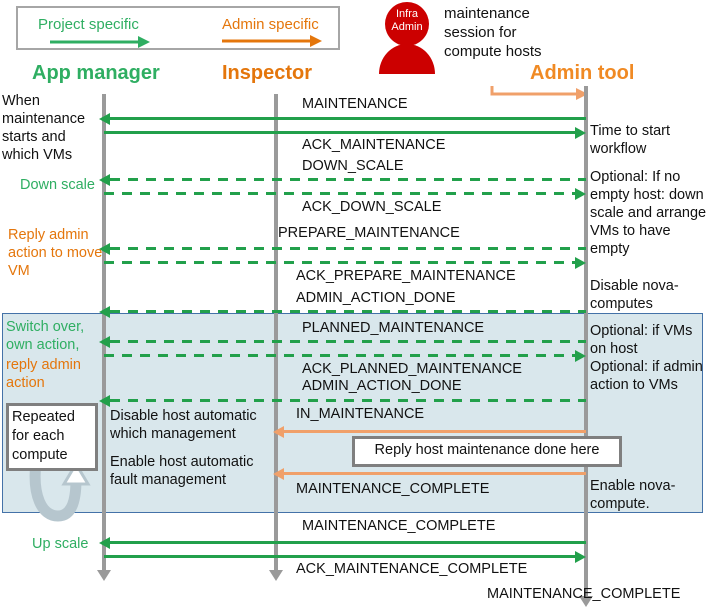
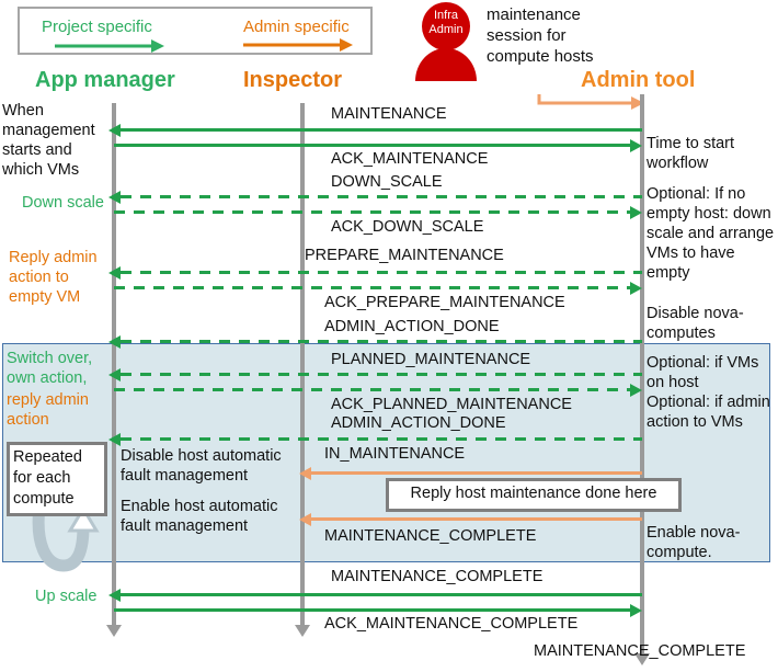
  Project specific
  Admin specific
  Infra
  Admin
  maintenance session for compute hosts
  App manager
  Inspector
  Admin tool
  MAINTENANCE
  ACK_MAINTENANCE
  DOWN_SCALE
  ACK_DOWN_SCALE
  PREPARE_MAINTENANCE
  ACK_PREPARE_MAINTENANCE
  ADMIN_ACTION_DONE
  PLANNED_MAINTENANCE
  ACK_PLANNED_MAINTENANCE
  ADMIN_ACTION_DONE
  IN_MAINTENANCE
  MAINTENANCE_COMPLETE
  MAINTENANCE_COMPLETE
  ACK_MAINTENANCE_COMPLETE
  MAINTENANCE_COMPLETE
- When maintenance starts and which VMs
+ When management starts and which VMs
  Down scale
- Reply admin action to move VM
+ Reply admin action to empty VM
  Switch over, own action,
  reply admin action
  Up scale
- Disable host automatic which management
+ Disable host automatic fault management
  Enable host automatic fault management
  Time to start workflow
  Optional: If no empty host: down scale and arrange VMs to have empty
  Disable nova-computes
  Optional: if VMs on host
  Optional: if admin action to VMs
  Enable nova-compute.
  Repeated for each compute
  Reply host maintenance done here
